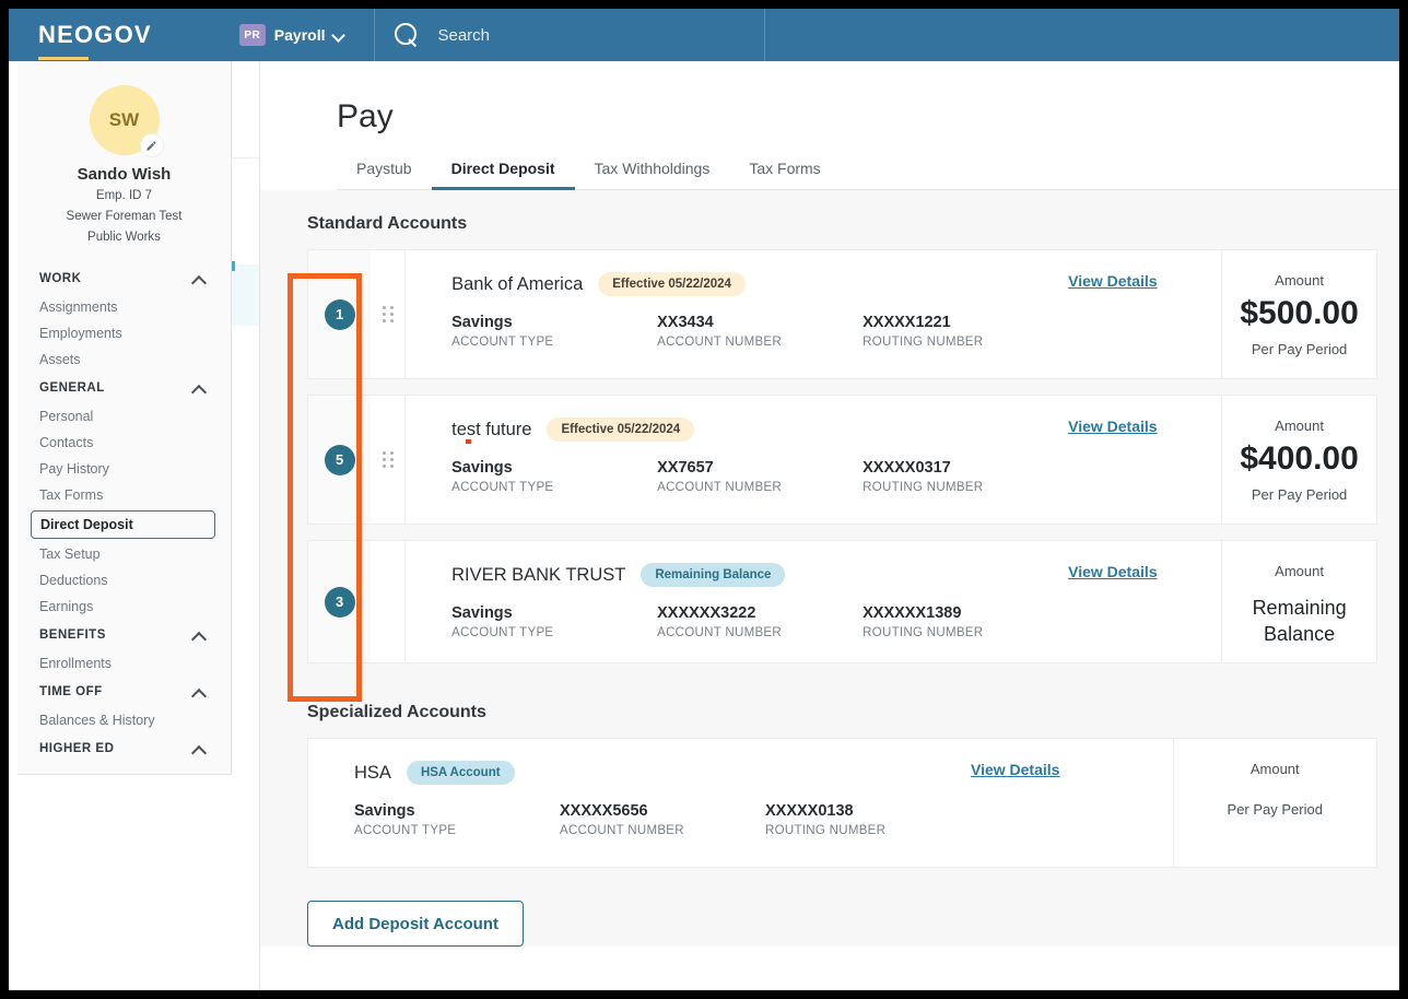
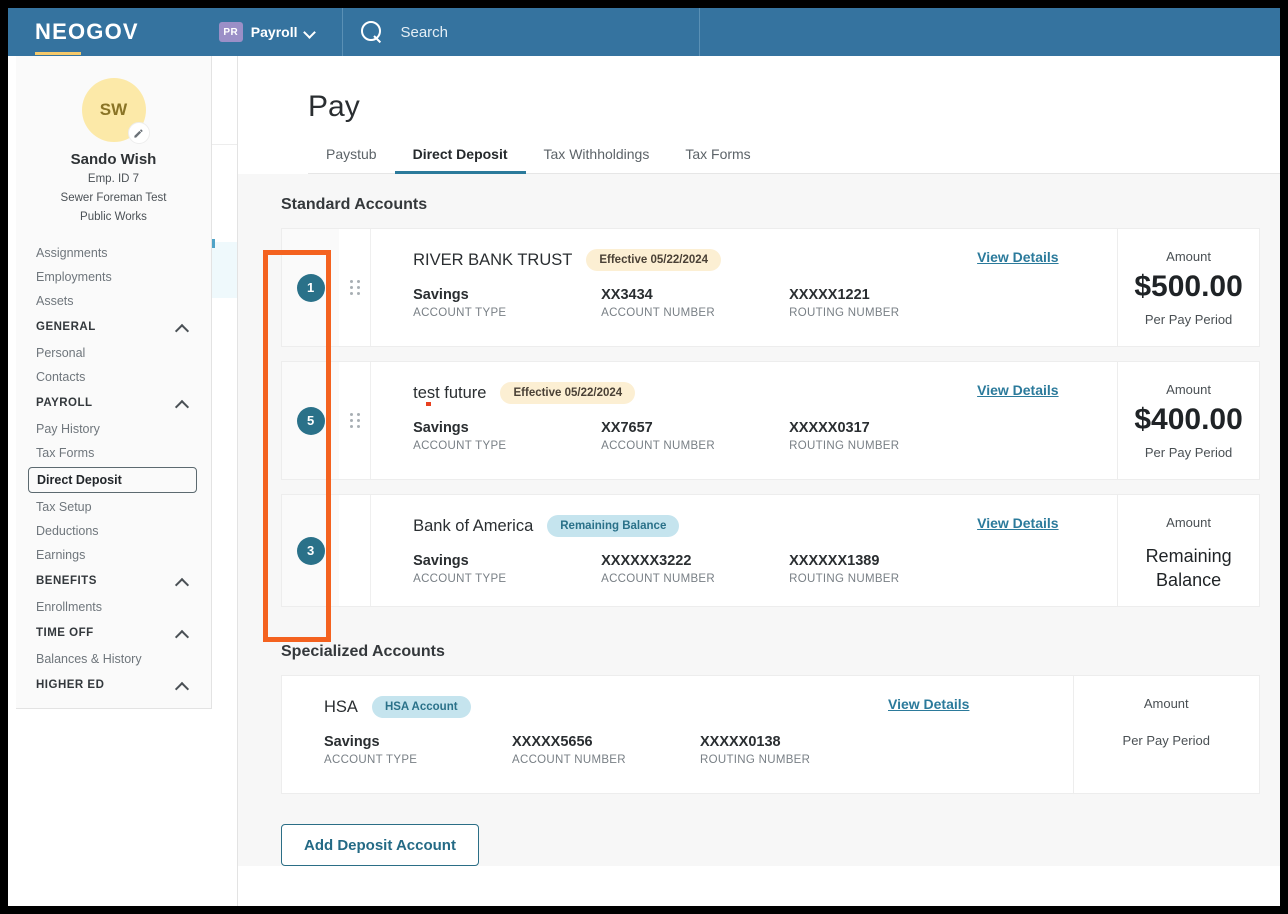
  NEOGOV
  PR
  Payroll
  Search
  SW
  Sando Wish
  Emp. ID 7
  Sewer Foreman Test
  Public Works
- WORK
  Assignments
  Employments
  Assets
  GENERAL
  Personal
  Contacts
+ PAYROLL
  Pay History
  Tax Forms
  Direct Deposit
  Tax Setup
  Deductions
  Earnings
  BENEFITS
  Enrollments
  TIME OFF
  Balances & History
  HIGHER ED
  Pay
  Paystub
  Direct Deposit
  Tax Withholdings
  Tax Forms
  Standard Accounts
  1
- Bank of America
+ RIVER BANK TRUST
  Effective 05/22/2024
  Savings
  ACCOUNT TYPE
  XX3434
  ACCOUNT NUMBER
  XXXXX1221
  ROUTING NUMBER
  View Details
  Amount
  $500.00
  Per Pay Period
  5
  test future
  Effective 05/22/2024
  Savings
  ACCOUNT TYPE
  XX7657
  ACCOUNT NUMBER
  XXXXX0317
  ROUTING NUMBER
  View Details
  Amount
  $400.00
  Per Pay Period
  3
- RIVER BANK TRUST
+ Bank of America
  Remaining Balance
  Savings
  ACCOUNT TYPE
  XXXXXX3222
  ACCOUNT NUMBER
  XXXXXX1389
  ROUTING NUMBER
  View Details
  Amount
  Remaining Balance
  Specialized Accounts
  HSA
  HSA Account
  Savings
  ACCOUNT TYPE
  XXXXX5656
  ACCOUNT NUMBER
  XXXXX0138
  ROUTING NUMBER
  View Details
  Amount
  Per Pay Period
  Add Deposit Account
